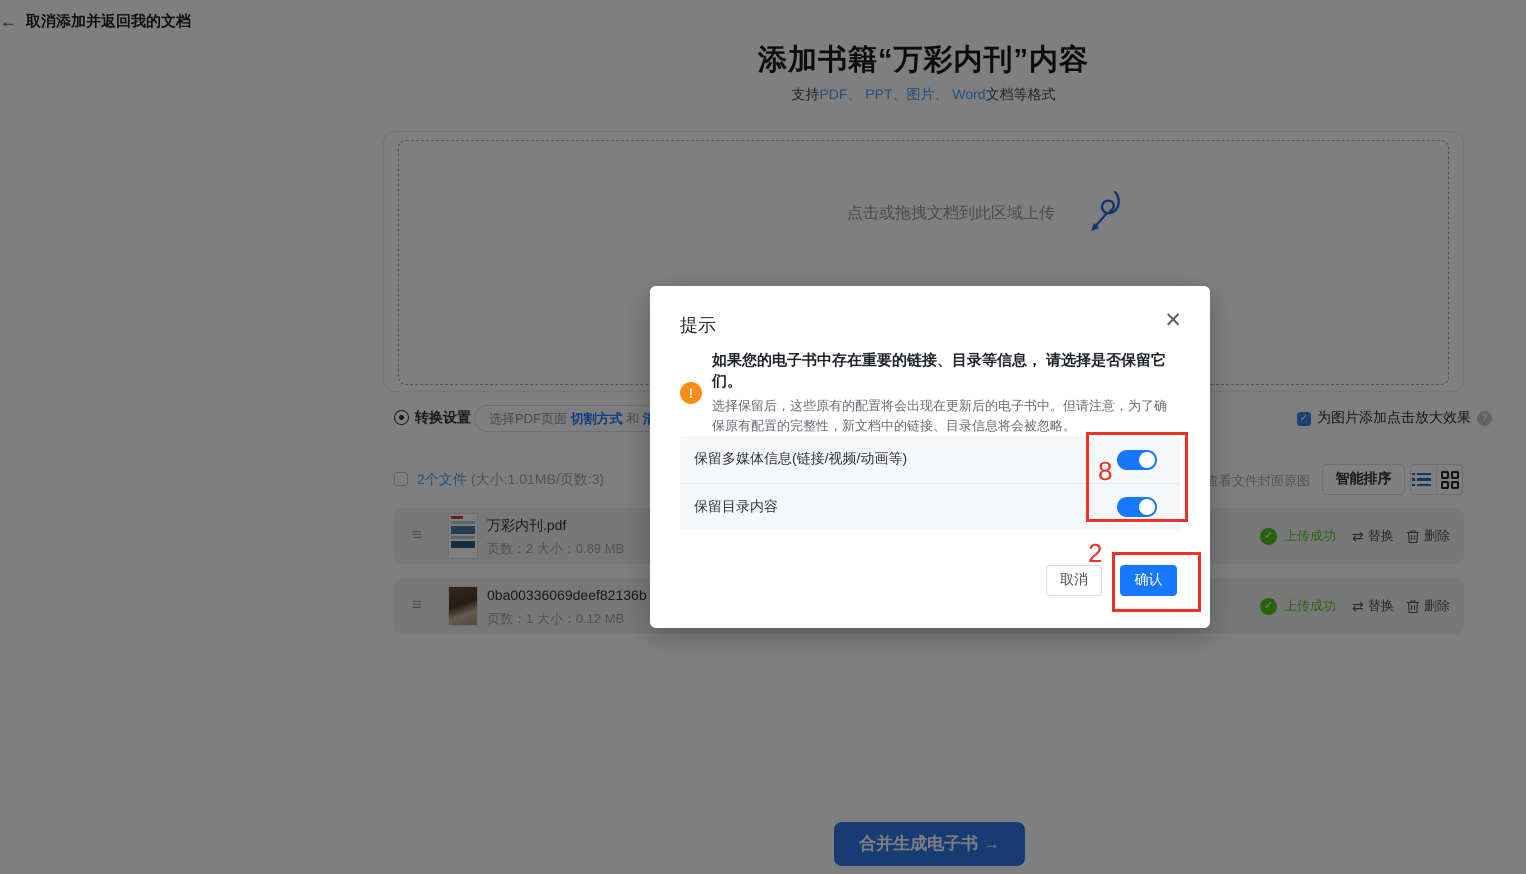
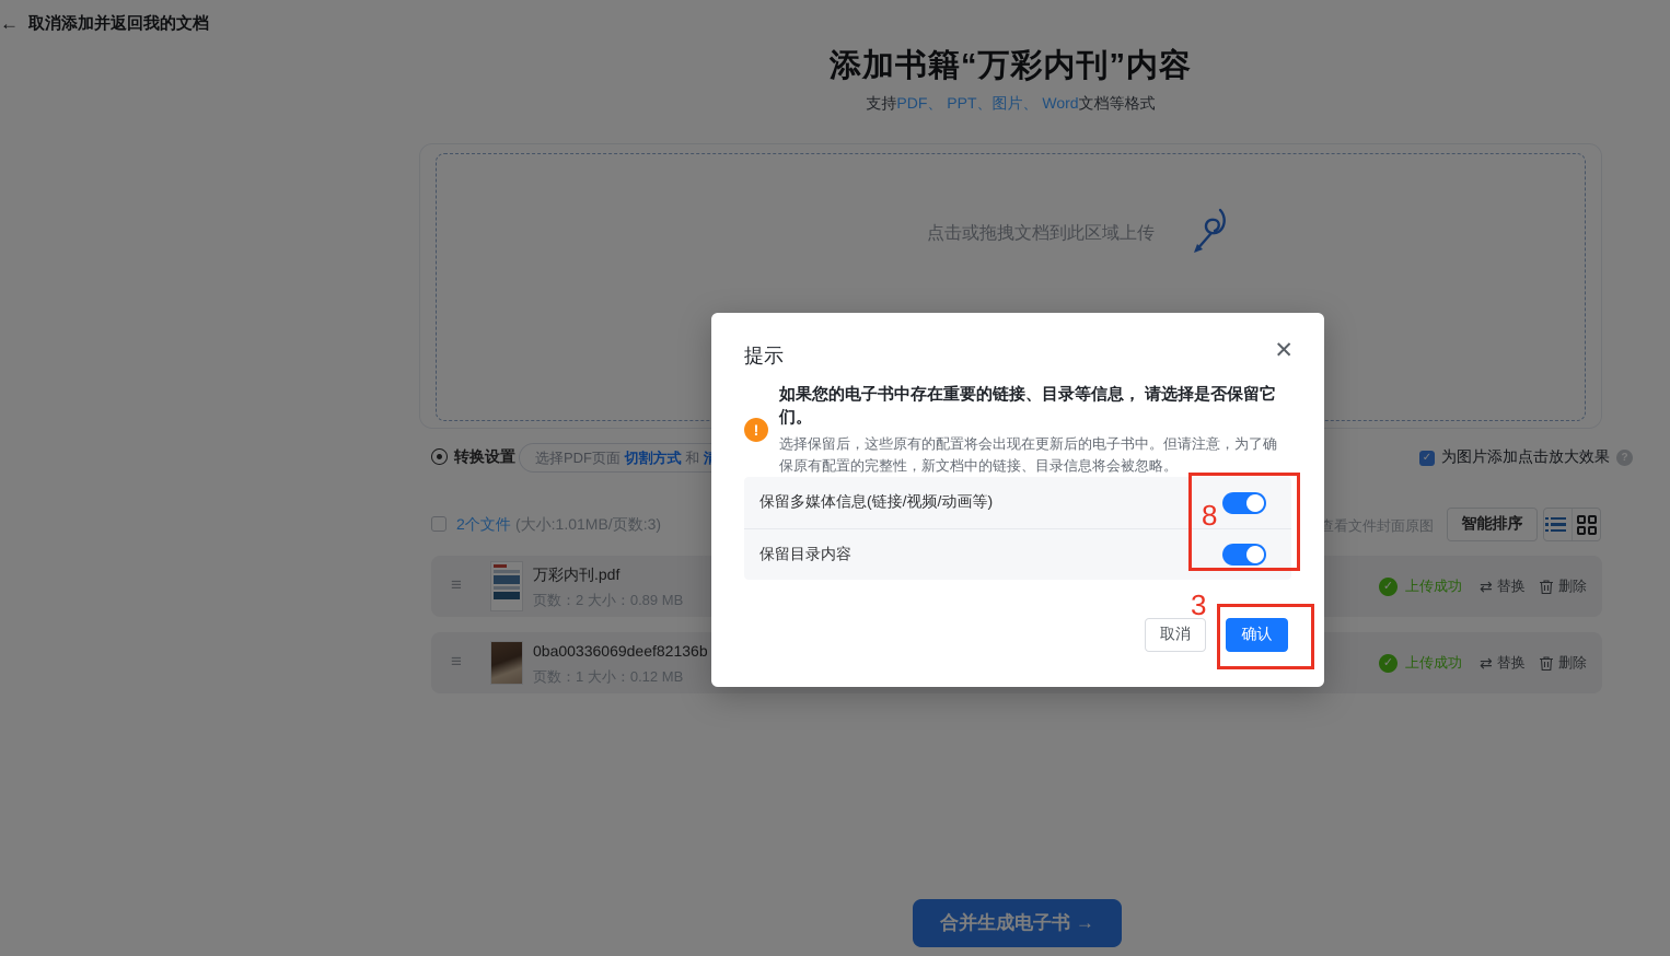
  ←
  取消添加并返回我的文档
  添加书籍“万彩内刊”内容
  支持PDF、 PPT、图片、 Word文档等格式
  点击或拖拽文档到此区域上传
  转换设置
  选择PDF页面 切割方式 和
  ✓
  为图片添加点击放大效果
  ?
  2个文件
  (大小:1.01MB/页数:3)
  查看文件封面原图
  智能排序
  ≡
  万彩内刊.pdf
  页数：2 大小：0.89 MB
  ✓
  上传成功
  ⇄
  替换
  删除
  ≡
  0ba00336069deef82136b
  页数：1 大小：0.12 MB
  ✓
  上传成功
  ⇄
  替换
  删除
  合并生成电子书 →
  提示
  ✕
  !
  如果您的电子书中存在重要的链接、目录等信息， 请选择是否保留它们。
  选择保留后，这些原有的配置将会出现在更新后的电子书中。但请注意，为了确保原有配置的完整性，新文档中的链接、目录信息将会被忽略。
  保留多媒体信息(链接/视频/动画等)
  保留目录内容
  取消
  确认
  8
- 2
+ 3
